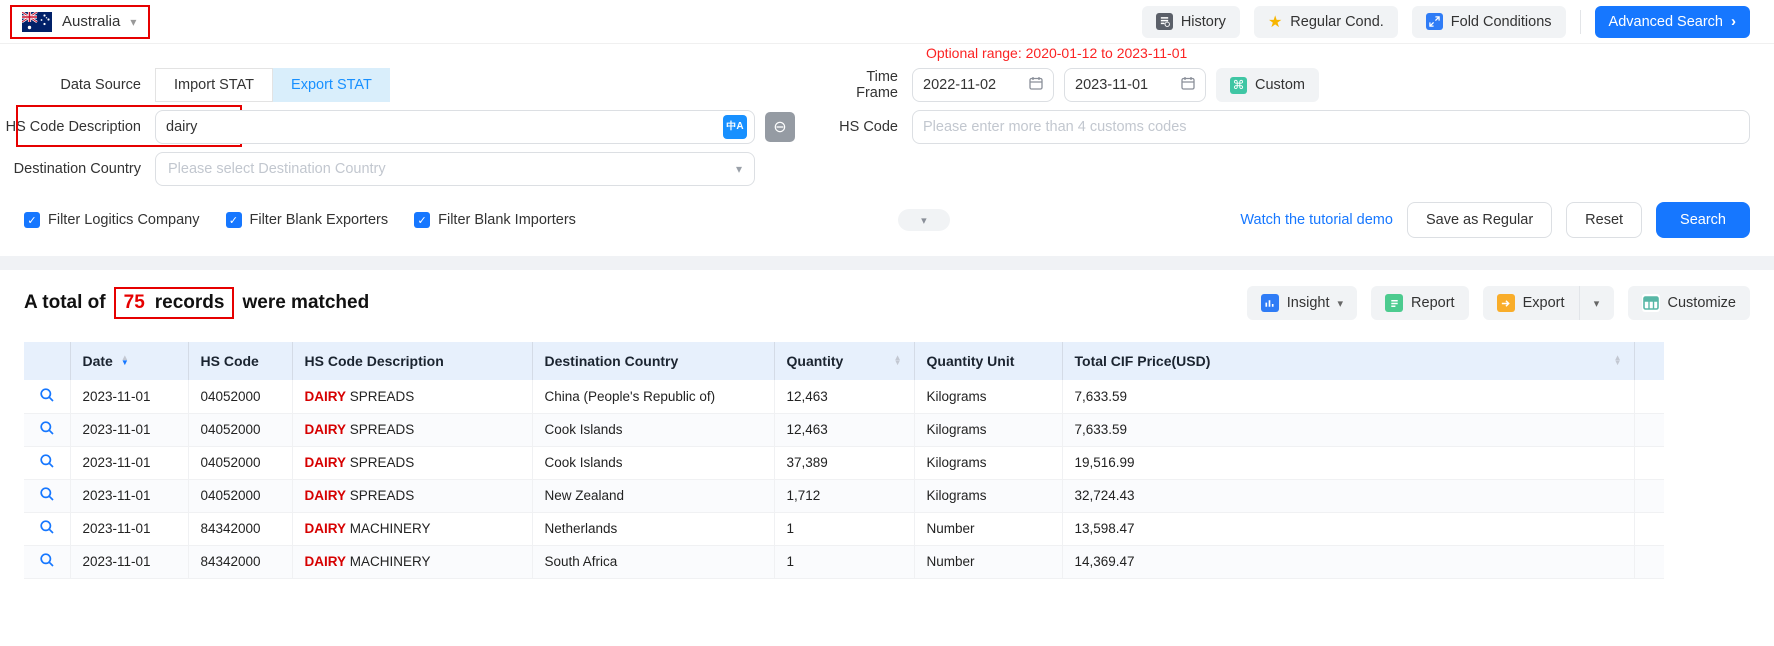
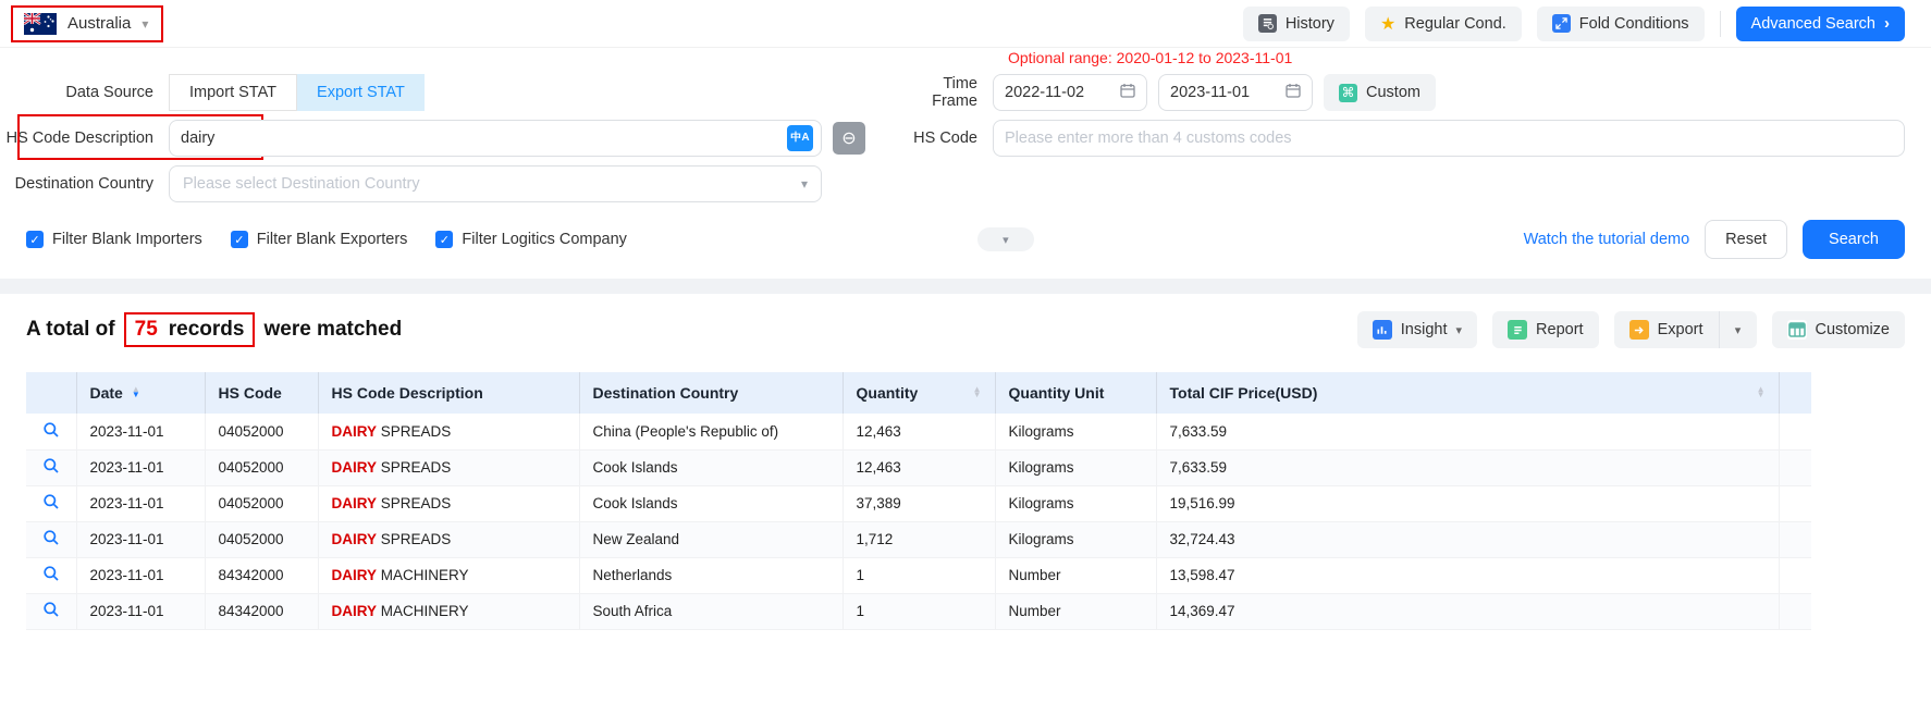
  Australia
  ▾
  History
  ★
  Regular Cond.
  Fold Conditions
  Advanced Search
  ›
  Data Source
  Import STAT
  Export STAT
  Optional range: 2020-01-12 to 2023-11-01
  Time Frame
  2022-11-02
  2023-11-01
  ⌘
  Custom
  HS Code Description
  dairy
  中A
  ⊖
  HS Code
  Please enter more than 4 customs codes
  Destination Country
  Please select Destination Country
  ▾
  ✓
- Filter Logitics Company
+ Filter Blank Importers
  ✓
  Filter Blank Exporters
  ✓
- Filter Blank Importers
+ Filter Logitics Company
  ▾
  Watch the tutorial demo
- Save as Regular
  Reset
  Search
  A total of
  75
  records
  were matched
  Insight
  ▾
  Report
  Export
  ▾
  Customize
  	Date ▲▼	HS Code	HS Code Description	Destination Country	Quantity ▲▼	Quantity Unit	Total CIF Price(USD) ▲▼
  	2023-11-01	04052000	DAIRY SPREADS	China (People's Republic of)	12,463	Kilograms	7,633.59
  	2023-11-01	04052000	DAIRY SPREADS	Cook Islands	12,463	Kilograms	7,633.59
  	2023-11-01	04052000	DAIRY SPREADS	Cook Islands	37,389	Kilograms	19,516.99
  	2023-11-01	04052000	DAIRY SPREADS	New Zealand	1,712	Kilograms	32,724.43
  	2023-11-01	84342000	DAIRY MACHINERY	Netherlands	1	Number	13,598.47
  	2023-11-01	84342000	DAIRY MACHINERY	South Africa	1	Number	14,369.47
